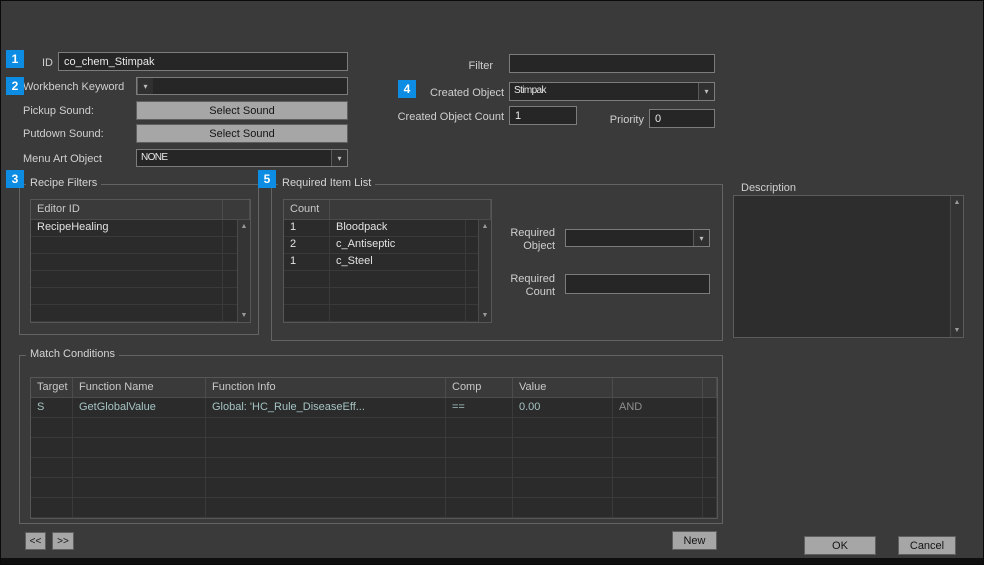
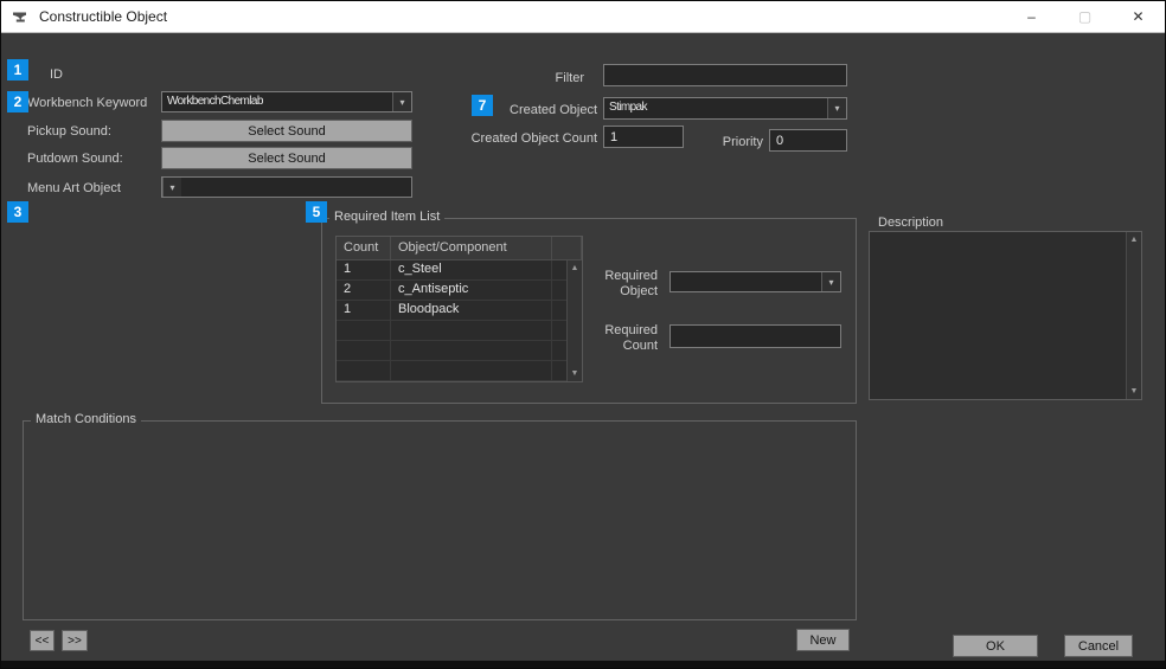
+ Constructible Object
+ –
+ ▢
+ ✕
  1
  2
  3
- 4
+ 7
  5
  ID
- co_chem_Stimpak
  Workbench Keyword
+ WorkbenchChemlab
  ▾
  Pickup Sound:
  Select Sound
  Putdown Sound:
  Select Sound
  Menu Art Object
- NONE
  ▾
  Filter
  Created Object
  Stimpak
  ▾
  Created Object Count
  1
  Priority
  0
- Recipe Filters
- Editor ID
- RecipeHealing
  Required Item List
  Count
+ Object/Component
  1
- Bloodpack
+ c_Steel
  2
  c_Antiseptic
  1
- c_Steel
+ Bloodpack
  Required Object
  ▾
  Required Count
  Description
  Match Conditions
- Target
- Function Name
- Function Info
- Comp
- Value
- S
- GetGlobalValue
- Global: 'HC_Rule_DiseaseEff...
- ==
- 0.00
- AND
  <<
  >>
  New
  OK
  Cancel
